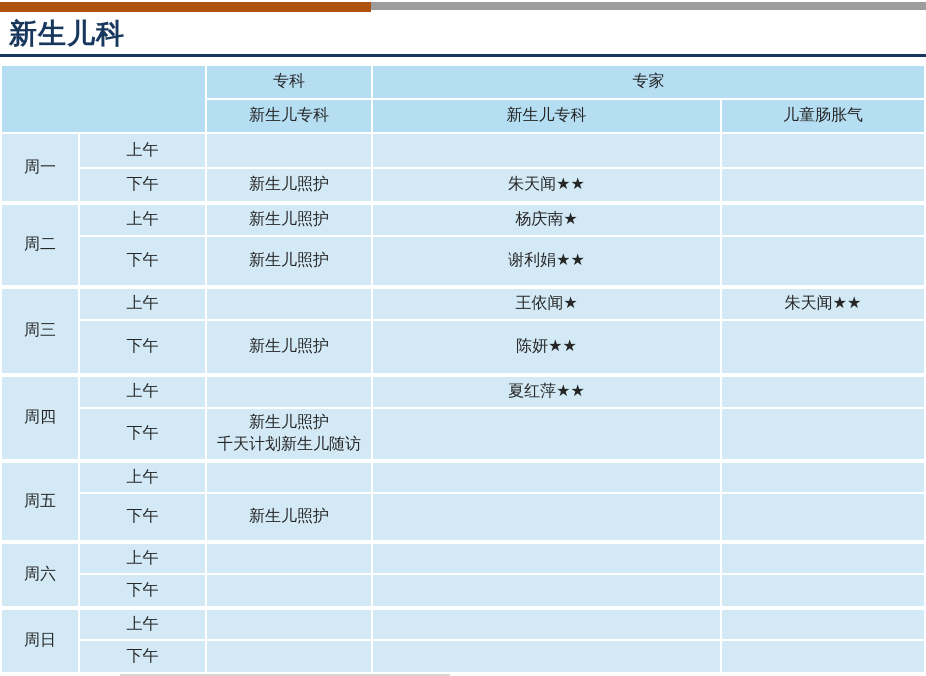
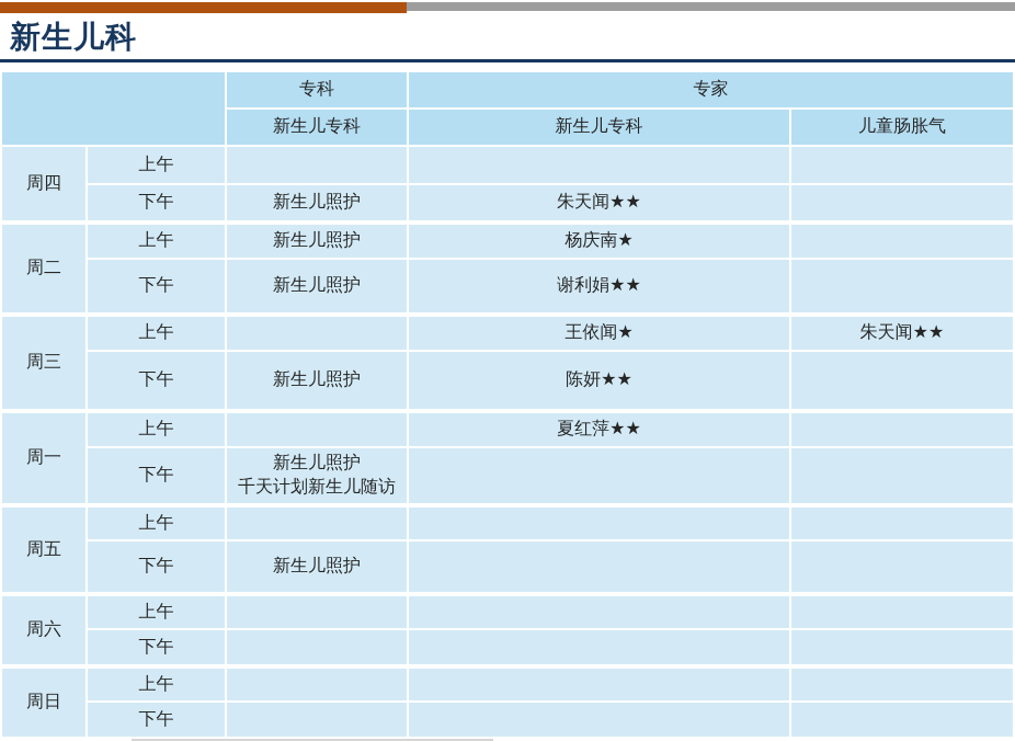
  新生儿科
  	专科	专家
  新生儿专科	新生儿专科	儿童肠胀气
- 周一	上午
+ 周四	上午
  下午	新生儿照护	朱天闻★★
  周二	上午	新生儿照护	杨庆南★
  下午	新生儿照护	谢利娟★★
  周三	上午		王依闻★	朱天闻★★
  下午	新生儿照护	陈妍★★
- 周四	上午		夏红萍★★
+ 周一	上午		夏红萍★★
  下午	新生儿照护 千天计划新生儿随访
  周五	上午
  下午	新生儿照护
  周六	上午
  下午
  周日	上午
  下午
